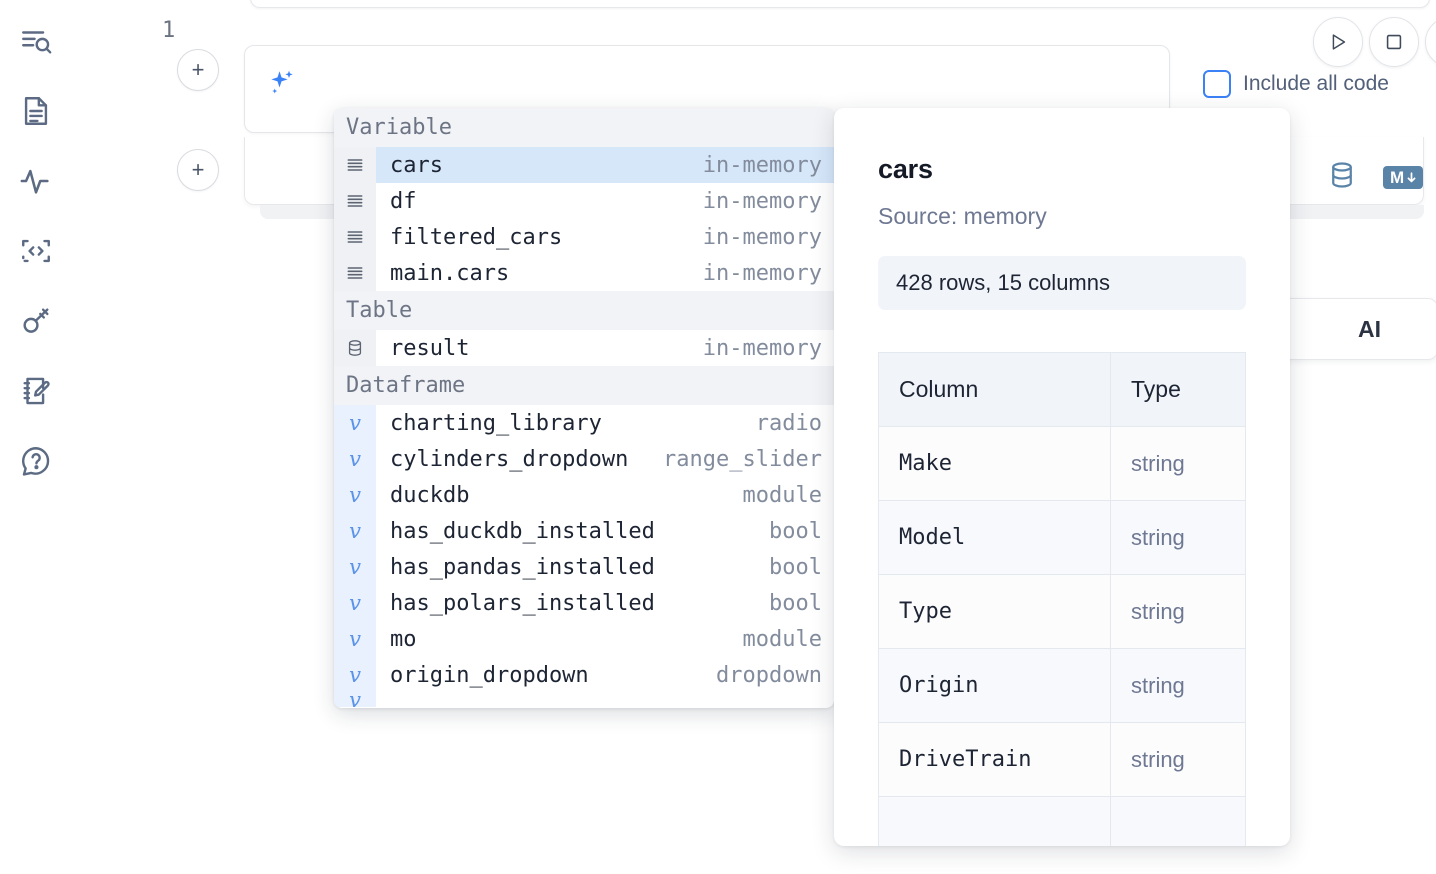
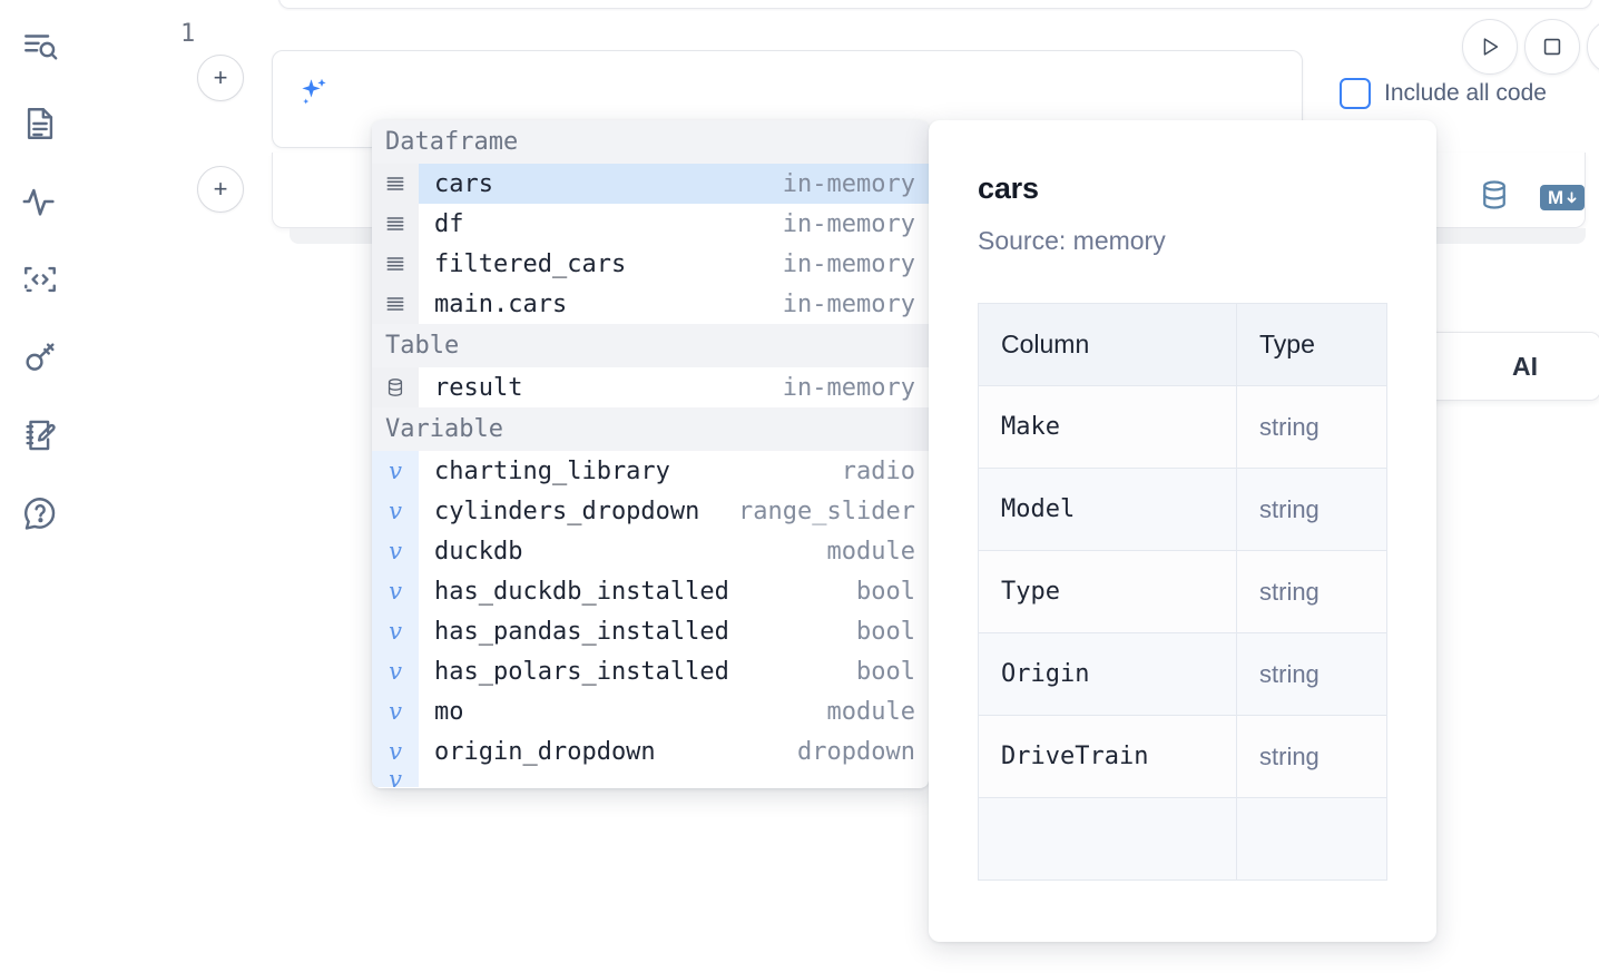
  +
  +
  Include all code
  1
  M
  AI
- Variable
+ Dataframe
  cars
  in-memory
  df
  in-memory
  filtered_cars
  in-memory
  main.cars
  in-memory
  Table
  result
  in-memory
- Dataframe
+ Variable
  v
  charting_library
  radio
  v
  cylinders_dropdown
  range_slider
  v
  duckdb
  module
  v
  has_duckdb_installed
  bool
  v
  has_pandas_installed
  bool
  v
  has_polars_installed
  bool
  v
  mo
  module
  v
  origin_dropdown
  dropdown
  v
  cars
  Source: memory
- 428 rows, 15 columns
  Column	Type
  Make	string
  Model	string
  Type	string
  Origin	string
  DriveTrain	string
